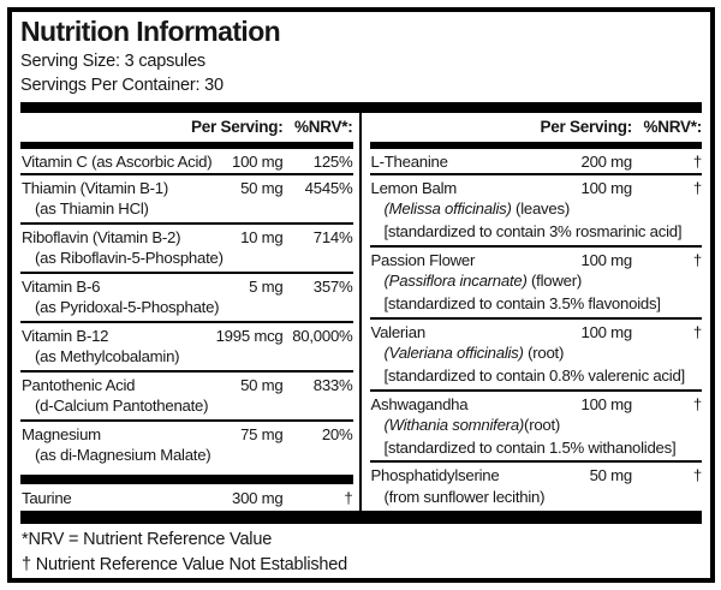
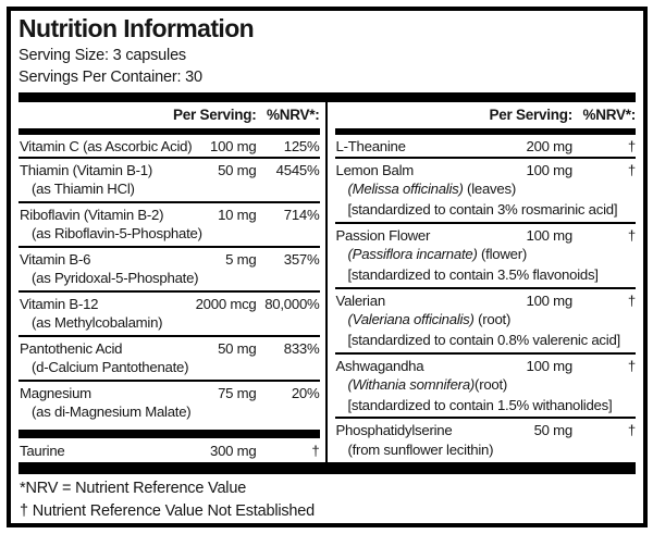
  Nutrition Information
  Serving Size: 3 capsules
  Servings Per Container: 30
  Per Serving:
  %NRV*:
  Vitamin C (as Ascorbic A
  100 mg
  125%
  Thiamin (Vitamin B-1)
  50 mg
  4545%
  (as Thiamin HCl)
  Riboflavin (Vitamin B-2)
  10 mg
  714%
  (as Riboflavin-5-Phosphate)
  Vitamin B-6
  5 mg
  357%
  (as Pyridoxal-5-Phosphate)
  Vitamin B-12
- 1995 mcg
+ 2000 mcg
  80,000%
  (as Methylcobalamin)
  Pantothenic Acid
  50 mg
  833%
  (d-Calcium Pantothenate)
  Magnesium
  75 mg
  20%
  (as di-Magnesium Malate)
  Taurine
  300 mg
  †
  Per Serving:
  %NRV*:
  L-Theanine
  200 mg
  †
  Lemon Balm
  100 mg
  †
  (Melissa officinalis) (leaves)
  [standardized to contain 3% rosmarinic acid]
  Passion Flower
  100 mg
  †
  (Passiflora incarnate) (flower)
  [standardized to contain 3.5% flavonoids]
  Valerian
  100 mg
  †
  (Valeriana officinalis) (root)
  [standardized to contain 0.8% valerenic acid]
  Ashwagandha
  100 mg
  †
  (Withania somnifera)(root)
  [standardized to contain 1.5% withanolides]
  Phosphatidylserine
  50 mg
  †
  (from sunflower lecithin)
  *NRV = Nutrient Reference Value
  † Nutrient Reference Value Not Established
